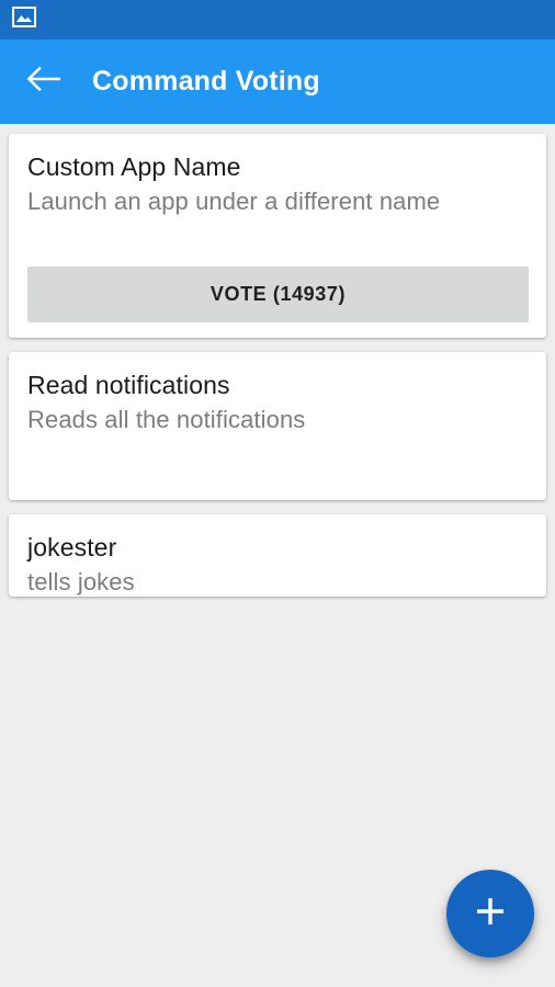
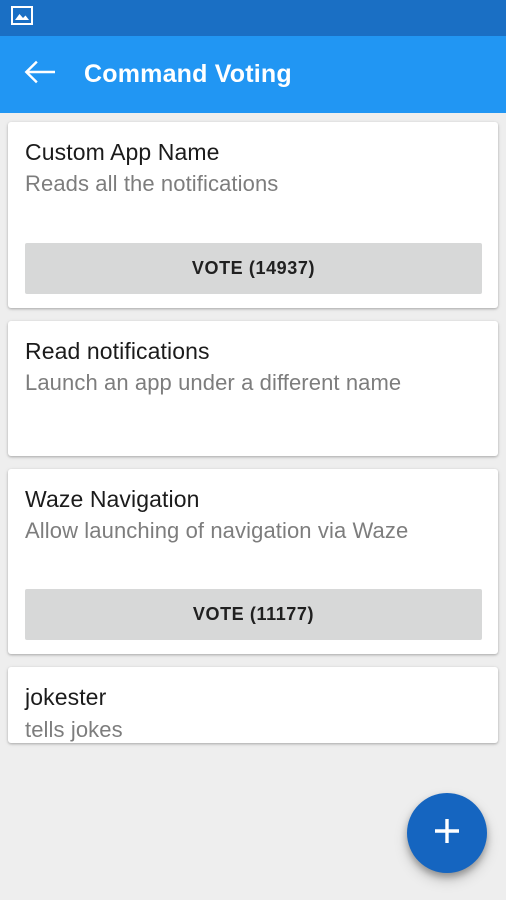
  Command Voting
  Custom App Name
- Launch an app under a different name
+ Reads all the notifications
  VOTE (14937)
  Read notifications
- Reads all the notifications
+ Launch an app under a different name
+ Waze Navigation
+ Allow launching of navigation via Waze
+ VOTE (11177)
  jokester
  tells jokes
